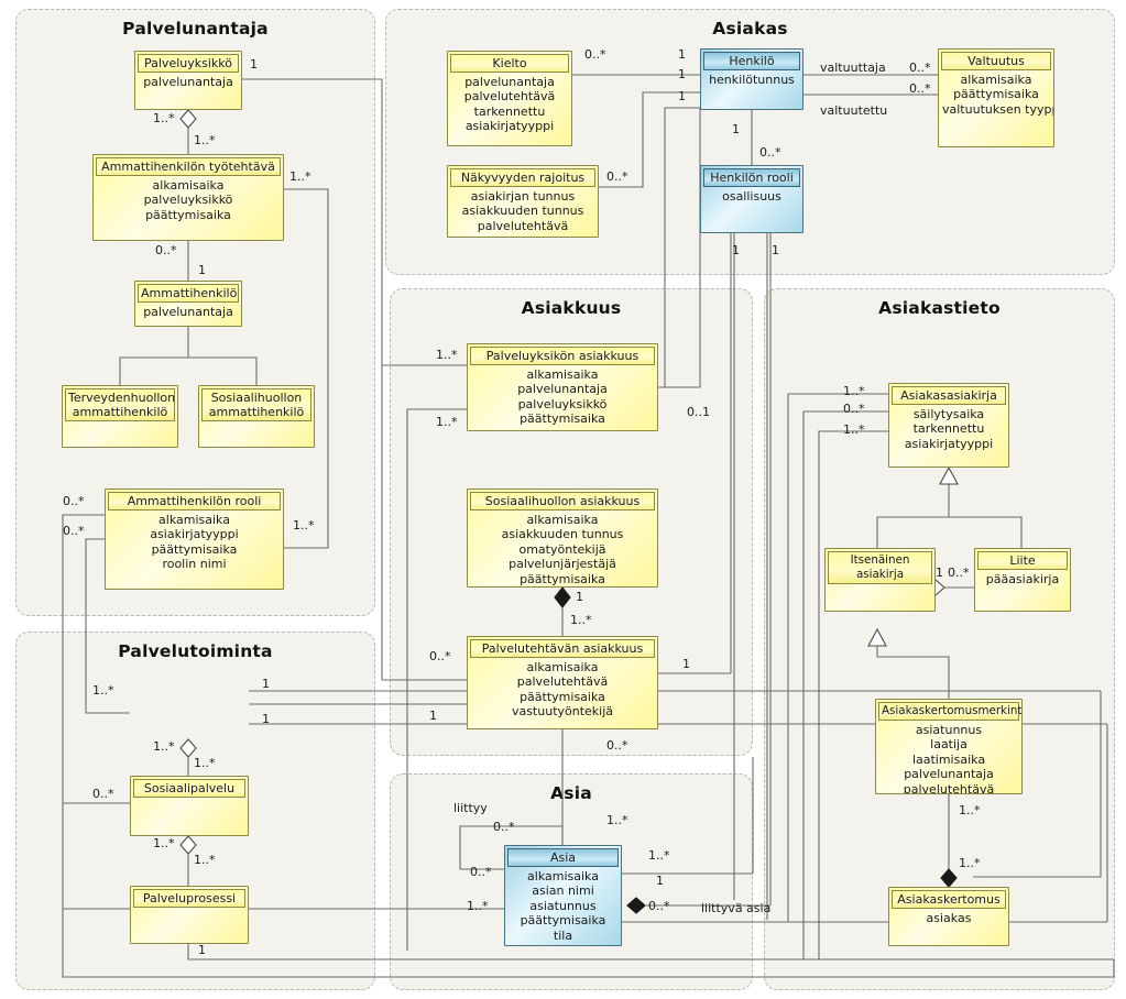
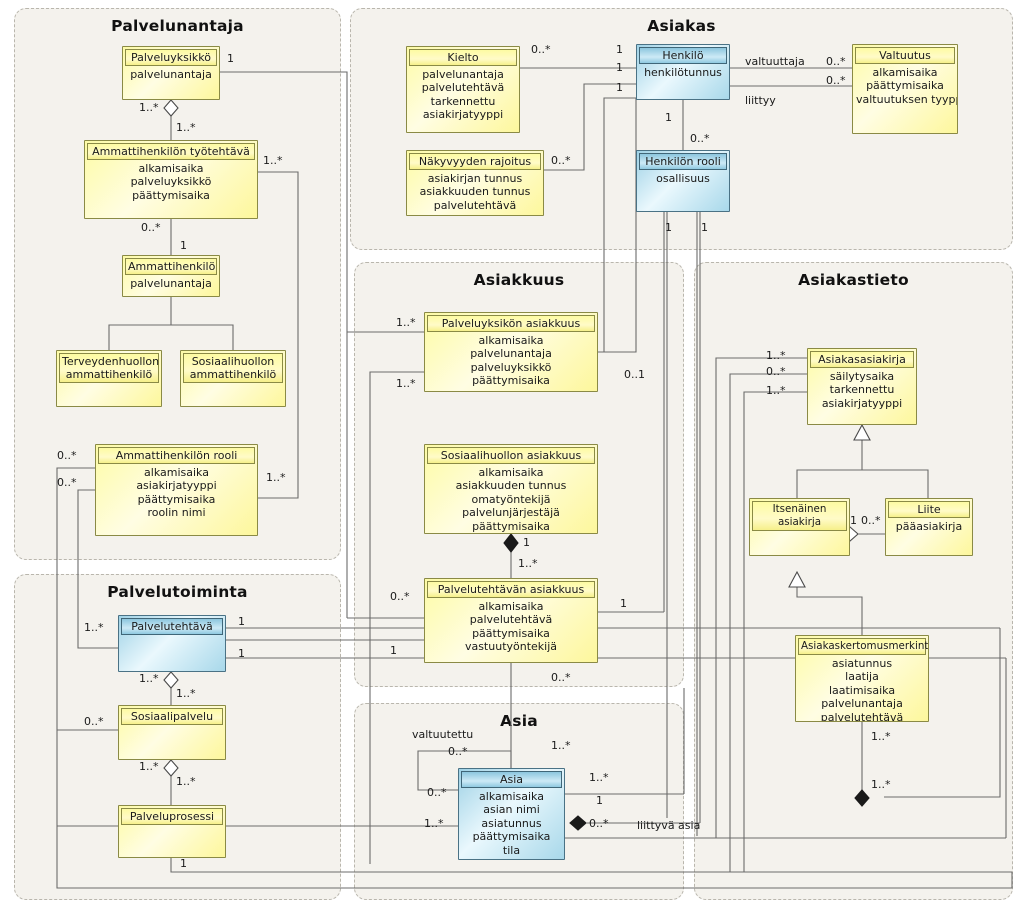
  Palvelunantaja
  Asiakas
  Asiakkuus
  Asiakastieto
  Palvelutoiminta
  Asia
  Palveluyksikkö
  palvelunantaja
  Ammattihenkilön työtehtävä
  alkamisaika
  palveluyksikkö
  päättymisaika
  Ammattihenkilö
  palvelunantaja
  Terveydenhuollon
  ammattihenkilö
  Sosiaalihuollon
  ammattihenkilö
  Ammattihenkilön rooli
  alkamisaika
  asiakirjatyyppi
  päättymisaika
  roolin nimi
  Kielto
  palvelunantaja
  palvelutehtävä
  tarkennettu
  asiakirjatyyppi
  Näkyvyyden rajoitus
  asiakirjan tunnus
  asiakkuuden tunnus
  palvelutehtävä
  Henkilö
  henkilötunnus
  Henkilön rooli
  osallisuus
  Valtuutus
  alkamisaika
  päättymisaika
  valtuutuksen tyyp
  Palveluyksikön asiakkuus
  alkamisaika
  palvelunantaja
  palveluyksikkö
  päättymisaika
  Sosiaalihuollon asiakkuus
  alkamisaika
  asiakkuuden tunnus
  omatyöntekijä
  palvelunjärjestäjä
  päättymisaika
  Palvelutehtävän asiakkuus
  alkamisaika
  palvelutehtävä
  päättymisaika
  vastuutyöntekijä
+ Palvelutehtävä
  Sosiaalipalvelu
  Palveluprosessi
  Asia
  alkamisaika
  asian nimi
  asiatunnus
  päättymisaika
  tila
  Asiakasasiakirja
  säilytysaika
  tarkennettu
  asiakirjatyyppi
  Itsenäinen asiakirja
  Liite
  pääasiakirja
  Asiakaskertomusmerkint
  asiatunnus
  laatija
  laatimisaika
  palvelunantaja
  palvelutehtävä
- Asiakaskertomus
- asiakas
  1
  1..*
  1..*
  1..*
  0..*
  1
  0..*
  0..*
  1..*
  0..*
  1
  1
  1
  0..*
  valtuuttaja
- valtuutettu
+ liittyy
  0..*
  0..*
  1
  0..*
  1
  1
  1..*
  1..*
  0..1
  1
  1..*
  0..*
  1
  1
  0..*
  1..*
  1
  1
  1..*
  1..*
  0..*
  1..*
  1..*
  1
- liittyy
+ valtuutettu
  0..*
  0..*
  1..*
  1..*
  1
  0..*
  1..*
  liittyvä asia
  1..*
  0..*
  1..*
  1
  0..*
  1..*
  1..*
